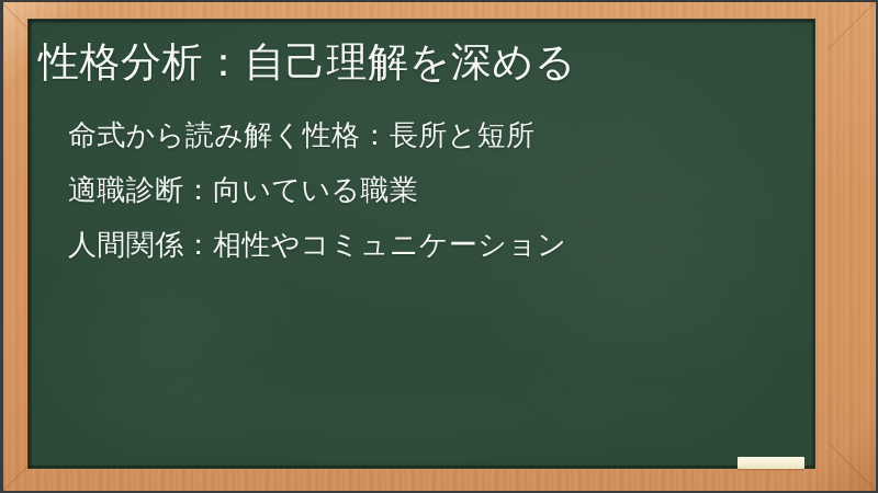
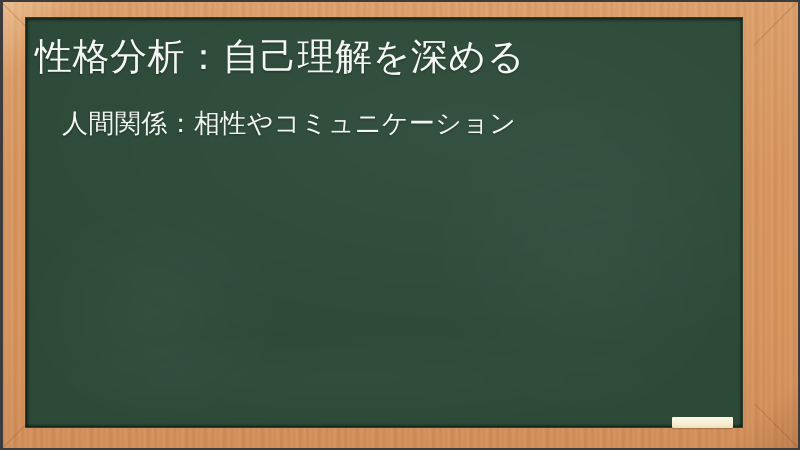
  性格分析：自己理解を深める
- 命式から読み解く性格：長所と短所
- 適職診断：向いている職業
  人間関係：相性やコミュニケーション
